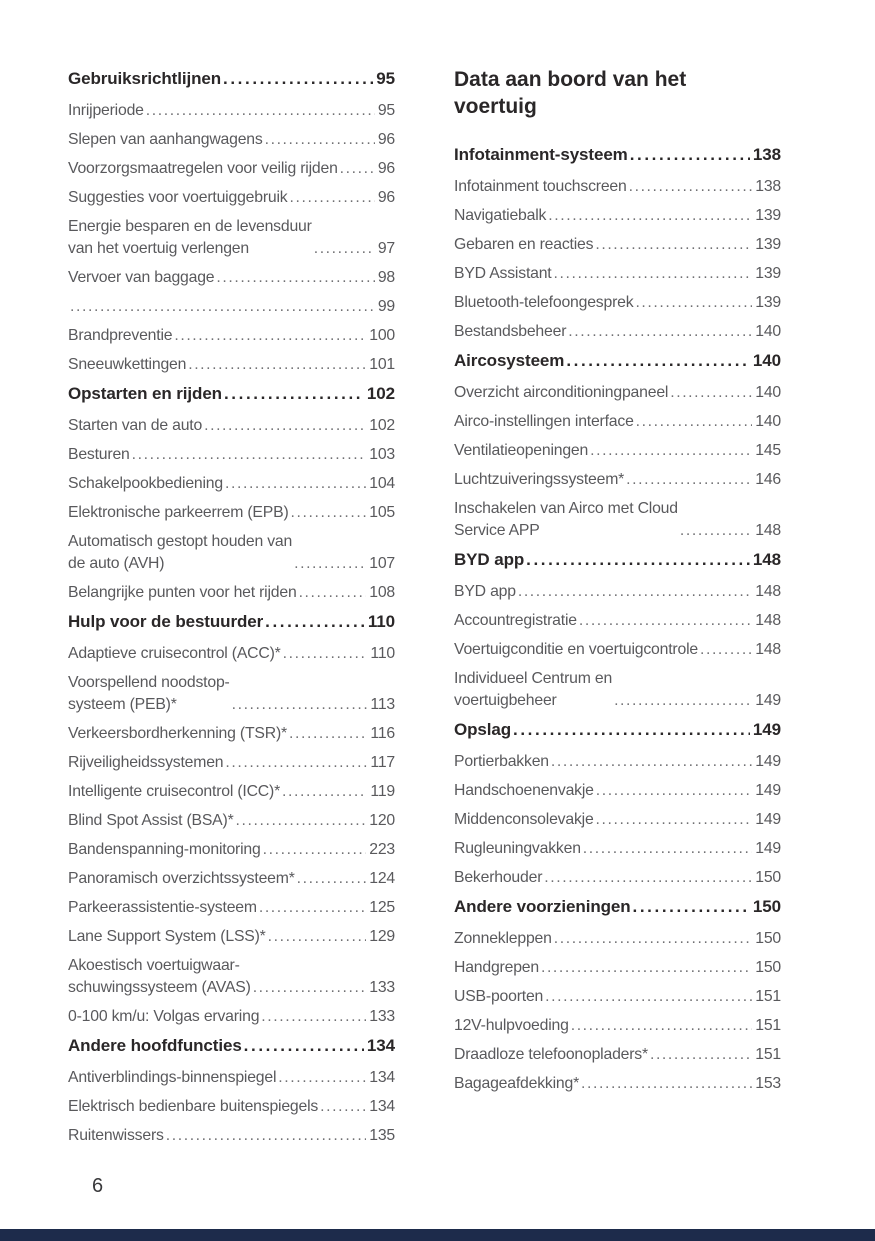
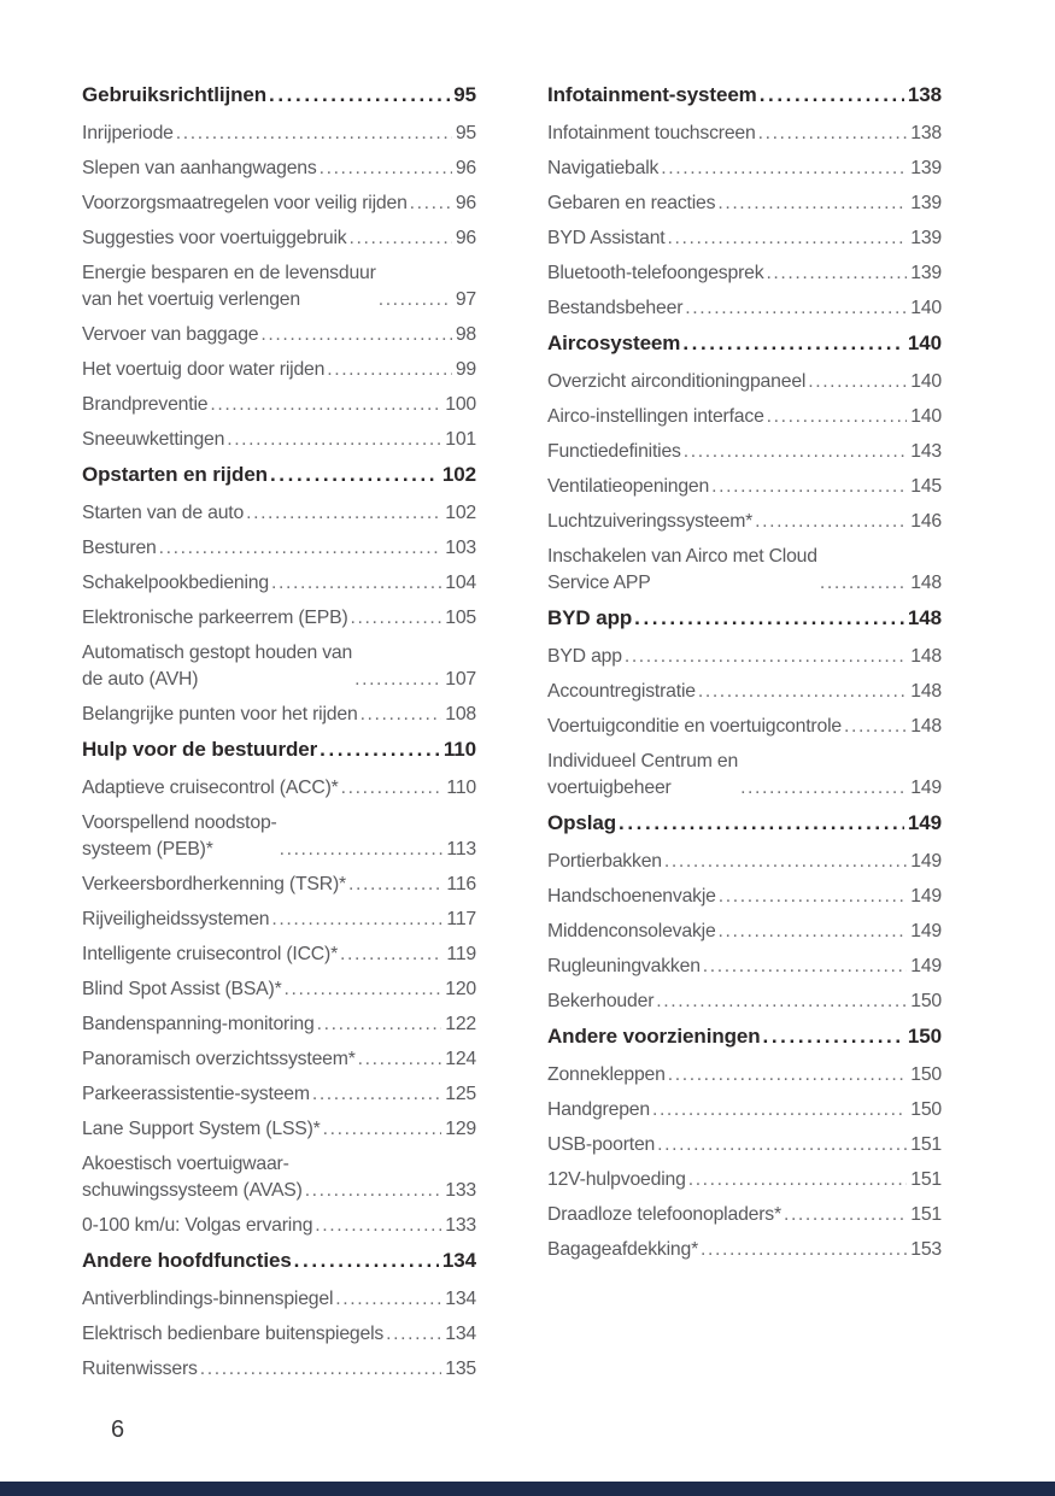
  Gebruiksrichtlijnen
  95
  Inrijperiode
  95
  Slepen van aanhangwagens
  96
  Voorzorgsmaatregelen voor veilig rijden
  96
  Suggesties voor voertuiggebruik
  96
  Energie besparen en de levensduur
  van het voertuig verlengen
  97
  Vervoer van baggage
  98
+ Het voertuig door water rijden
  99
  Brandpreventie
  100
  Sneeuwkettingen
  101
  Opstarten en rijden
  102
  Starten van de auto
  102
  Besturen
  103
  Schakelpookbediening
  104
  Elektronische parkeerrem (EPB)
  105
  Automatisch gestopt houden van
  de auto (AVH)
  107
  Belangrijke punten voor het rijden
  108
  Hulp voor de bestuurder
  110
  Adaptieve cruisecontrol (ACC)*
  110
  Voorspellend noodstop-
  systeem (PEB)*
  113
  Verkeersbordherkenning (TSR)*
  116
  Rijveiligheidssystemen
  117
  Intelligente cruisecontrol (ICC)*
  119
  Blind Spot Assist (BSA)*
  120
  Bandenspanning-monitoring
- 223
+ 122
  Panoramisch overzichtssysteem*
  124
  Parkeerassistentie-systeem
  125
  Lane Support System (LSS)*
  129
  Akoestisch voertuigwaar-
  schuwingssysteem (AVAS)
  133
  0-100 km/u: Volgas ervaring
  133
  Andere hoofdfuncties
  134
  Antiverblindings-binnenspiegel
  134
  Elektrisch bedienbare buitenspiegels
  134
  Ruitenwissers
  135
- Data aan boord van het
- voertuig
  Infotainment-systeem
  138
  Infotainment touchscreen
  138
  Navigatiebalk
  139
  Gebaren en reacties
  139
  BYD Assistant
  139
  Bluetooth-telefoongesprek
  139
  Bestandsbeheer
  140
  Aircosysteem
  140
  Overzicht airconditioningpaneel
  140
  Airco-instellingen interface
  140
+ Functiedefinities
+ 143
  Ventilatieopeningen
  145
  Luchtzuiveringssysteem*
  146
  Inschakelen van Airco met Cloud
  Service APP
  148
  BYD app
  148
  BYD app
  148
  Accountregistratie
  148
  Voertuigconditie en voertuigcontrole
  148
  Individueel Centrum en
  voertuigbeheer
  149
  Opslag
  149
  Portierbakken
  149
  Handschoenenvakje
  149
  Middenconsolevakje
  149
  Rugleuningvakken
  149
  Bekerhouder
  150
  Andere voorzieningen
  150
  Zonnekleppen
  150
  Handgrepen
  150
  USB-poorten
  151
  12V-hulpvoeding
  151
  Draadloze telefoonopladers*
  151
  Bagageafdekking*
  153
  6
